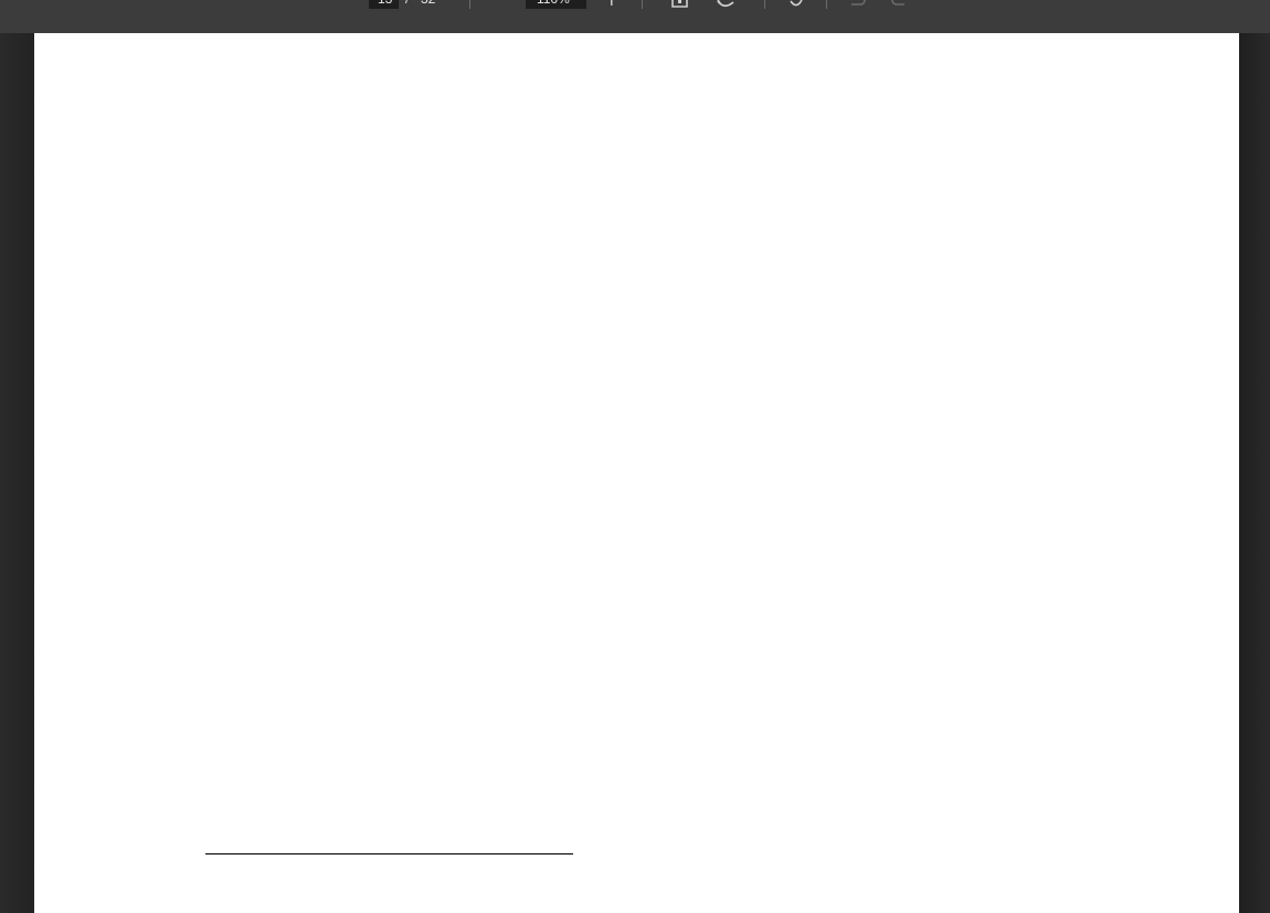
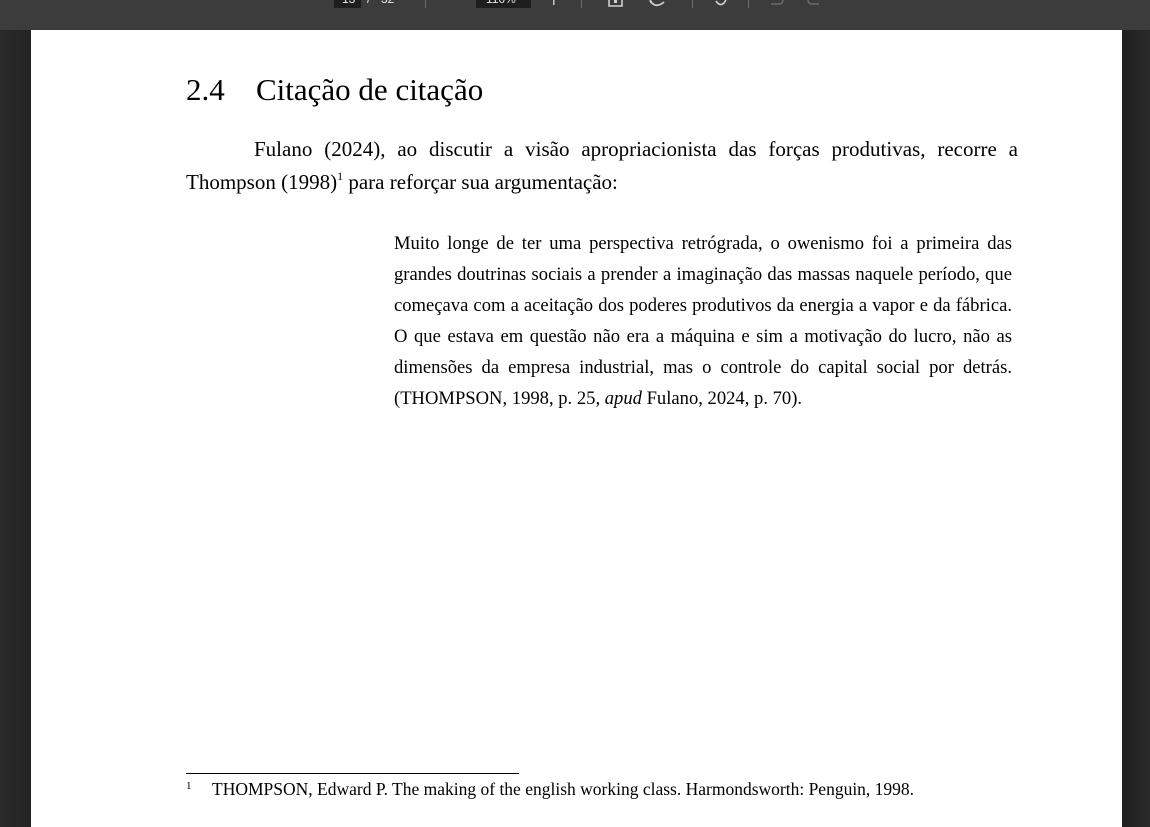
+ 2.4 Citação de citação
+ Fulano (2024), ao discutir a visão apropriacionista das forças produtivas, recorre a Thompson (1998)1 para reforçar sua argumentação:
+ Muito longe de ter uma perspectiva retrógrada, o owenismo foi a primeira das grandes doutrinas sociais a prender a imaginação das massas naquele período, que começava com a aceitação dos poderes produtivos da energia a vapor e da fábrica. O que estava em questão não era a máquina e sim a motivação do lucro, não as dimensões da empresa industrial, mas o controle do capital social por detrás. (THOMPSON, 1998, p. 25, apud Fulano, 2024, p. 70).
+ 1 THOMPSON, Edward P. The making of the english working class. Harmondsworth: Penguin, 1998.
